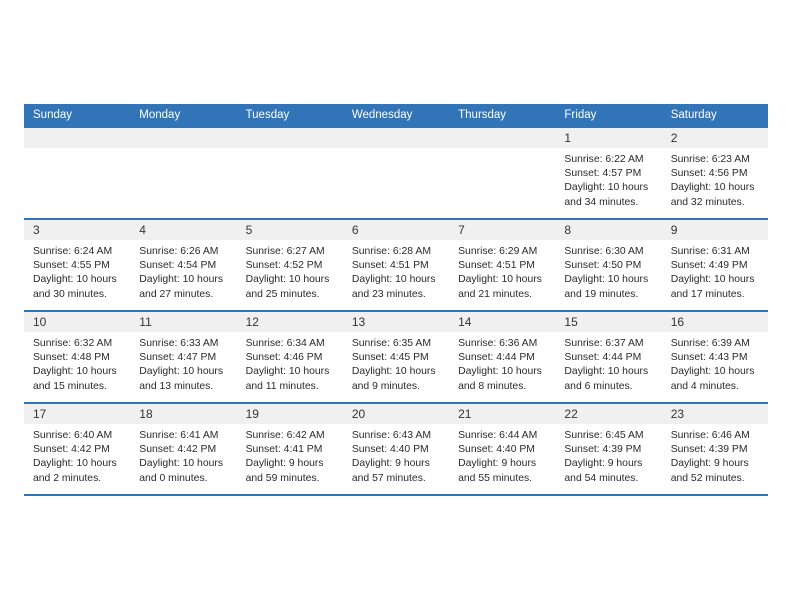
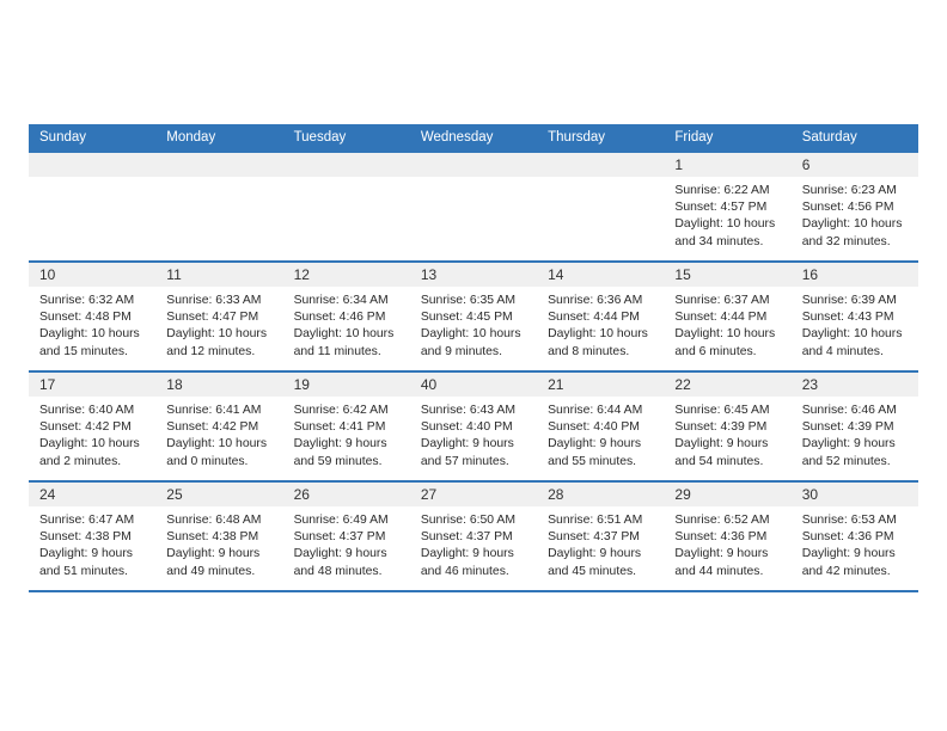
  Sunday	Monday	Tuesday	Wednesday	Thursday	Friday	Saturday
- 					1Sunrise: 6:22 AMSunset: 4:57 PMDaylight: 10 hoursand 34 minutes.	2Sunrise: 6:23 AMSunset: 4:56 PMDaylight: 10 hoursand 32 minutes.
+ 					1Sunrise: 6:22 AMSunset: 4:57 PMDaylight: 10 hoursand 34 minutes.	6Sunrise: 6:23 AMSunset: 4:56 PMDaylight: 10 hoursand 32 minutes.
- 3Sunrise: 6:24 AMSunset: 4:55 PMDaylight: 10 hoursand 30 minutes.	4Sunrise: 6:26 AMSunset: 4:54 PMDaylight: 10 hoursand 27 minutes.	5Sunrise: 6:27 AMSunset: 4:52 PMDaylight: 10 hoursand 25 minutes.	6Sunrise: 6:28 AMSunset: 4:51 PMDaylight: 10 hoursand 23 minutes.	7Sunrise: 6:29 AMSunset: 4:51 PMDaylight: 10 hoursand 21 minutes.	8Sunrise: 6:30 AMSunset: 4:50 PMDaylight: 10 hoursand 19 minutes.	9Sunrise: 6:31 AMSunset: 4:49 PMDaylight: 10 hoursand 17 minutes.
- 10Sunrise: 6:32 AMSunset: 4:48 PMDaylight: 10 hoursand 15 minutes.	11Sunrise: 6:33 AMSunset: 4:47 PMDaylight: 10 hoursand 13 minutes.	12Sunrise: 6:34 AMSunset: 4:46 PMDaylight: 10 hoursand 11 minutes.	13Sunrise: 6:35 AMSunset: 4:45 PMDaylight: 10 hoursand 9 minutes.	14Sunrise: 6:36 AMSunset: 4:44 PMDaylight: 10 hoursand 8 minutes.	15Sunrise: 6:37 AMSunset: 4:44 PMDaylight: 10 hoursand 6 minutes.	16Sunrise: 6:39 AMSunset: 4:43 PMDaylight: 10 hoursand 4 minutes.
+ 10Sunrise: 6:32 AMSunset: 4:48 PMDaylight: 10 hoursand 15 minutes.	11Sunrise: 6:33 AMSunset: 4:47 PMDaylight: 10 hoursand 12 minutes.	12Sunrise: 6:34 AMSunset: 4:46 PMDaylight: 10 hoursand 11 minutes.	13Sunrise: 6:35 AMSunset: 4:45 PMDaylight: 10 hoursand 9 minutes.	14Sunrise: 6:36 AMSunset: 4:44 PMDaylight: 10 hoursand 8 minutes.	15Sunrise: 6:37 AMSunset: 4:44 PMDaylight: 10 hoursand 6 minutes.	16Sunrise: 6:39 AMSunset: 4:43 PMDaylight: 10 hoursand 4 minutes.
- 17Sunrise: 6:40 AMSunset: 4:42 PMDaylight: 10 hoursand 2 minutes.	18Sunrise: 6:41 AMSunset: 4:42 PMDaylight: 10 hoursand 0 minutes.	19Sunrise: 6:42 AMSunset: 4:41 PMDaylight: 9 hoursand 59 minutes.	20Sunrise: 6:43 AMSunset: 4:40 PMDaylight: 9 hoursand 57 minutes.	21Sunrise: 6:44 AMSunset: 4:40 PMDaylight: 9 hoursand 55 minutes.	22Sunrise: 6:45 AMSunset: 4:39 PMDaylight: 9 hoursand 54 minutes.	23Sunrise: 6:46 AMSunset: 4:39 PMDaylight: 9 hoursand 52 minutes.
+ 17Sunrise: 6:40 AMSunset: 4:42 PMDaylight: 10 hoursand 2 minutes.	18Sunrise: 6:41 AMSunset: 4:42 PMDaylight: 10 hoursand 0 minutes.	19Sunrise: 6:42 AMSunset: 4:41 PMDaylight: 9 hoursand 59 minutes.	40Sunrise: 6:43 AMSunset: 4:40 PMDaylight: 9 hoursand 57 minutes.	21Sunrise: 6:44 AMSunset: 4:40 PMDaylight: 9 hoursand 55 minutes.	22Sunrise: 6:45 AMSunset: 4:39 PMDaylight: 9 hoursand 54 minutes.	23Sunrise: 6:46 AMSunset: 4:39 PMDaylight: 9 hoursand 52 minutes.
+ 24Sunrise: 6:47 AMSunset: 4:38 PMDaylight: 9 hoursand 51 minutes.	25Sunrise: 6:48 AMSunset: 4:38 PMDaylight: 9 hoursand 49 minutes.	26Sunrise: 6:49 AMSunset: 4:37 PMDaylight: 9 hoursand 48 minutes.	27Sunrise: 6:50 AMSunset: 4:37 PMDaylight: 9 hoursand 46 minutes.	28Sunrise: 6:51 AMSunset: 4:37 PMDaylight: 9 hoursand 45 minutes.	29Sunrise: 6:52 AMSunset: 4:36 PMDaylight: 9 hoursand 44 minutes.	30Sunrise: 6:53 AMSunset: 4:36 PMDaylight: 9 hoursand 42 minutes.
